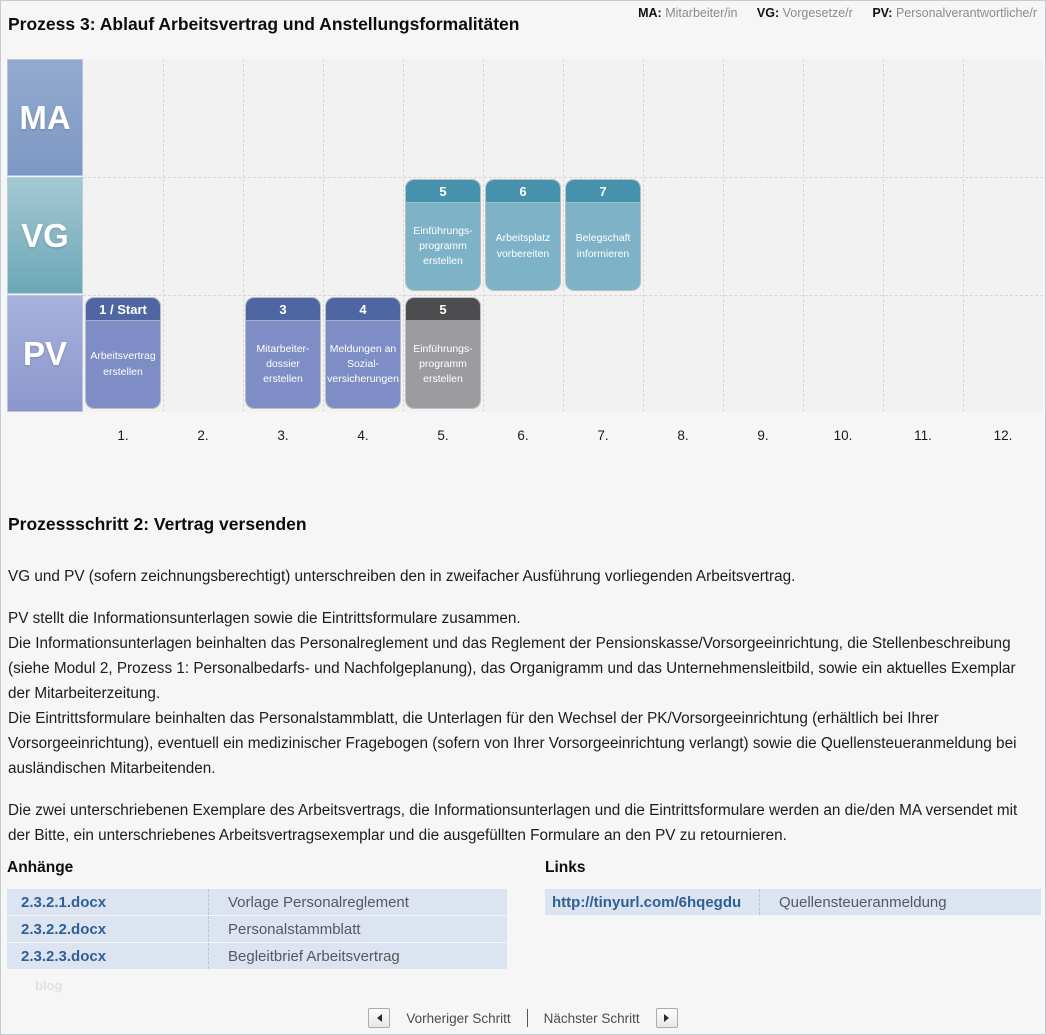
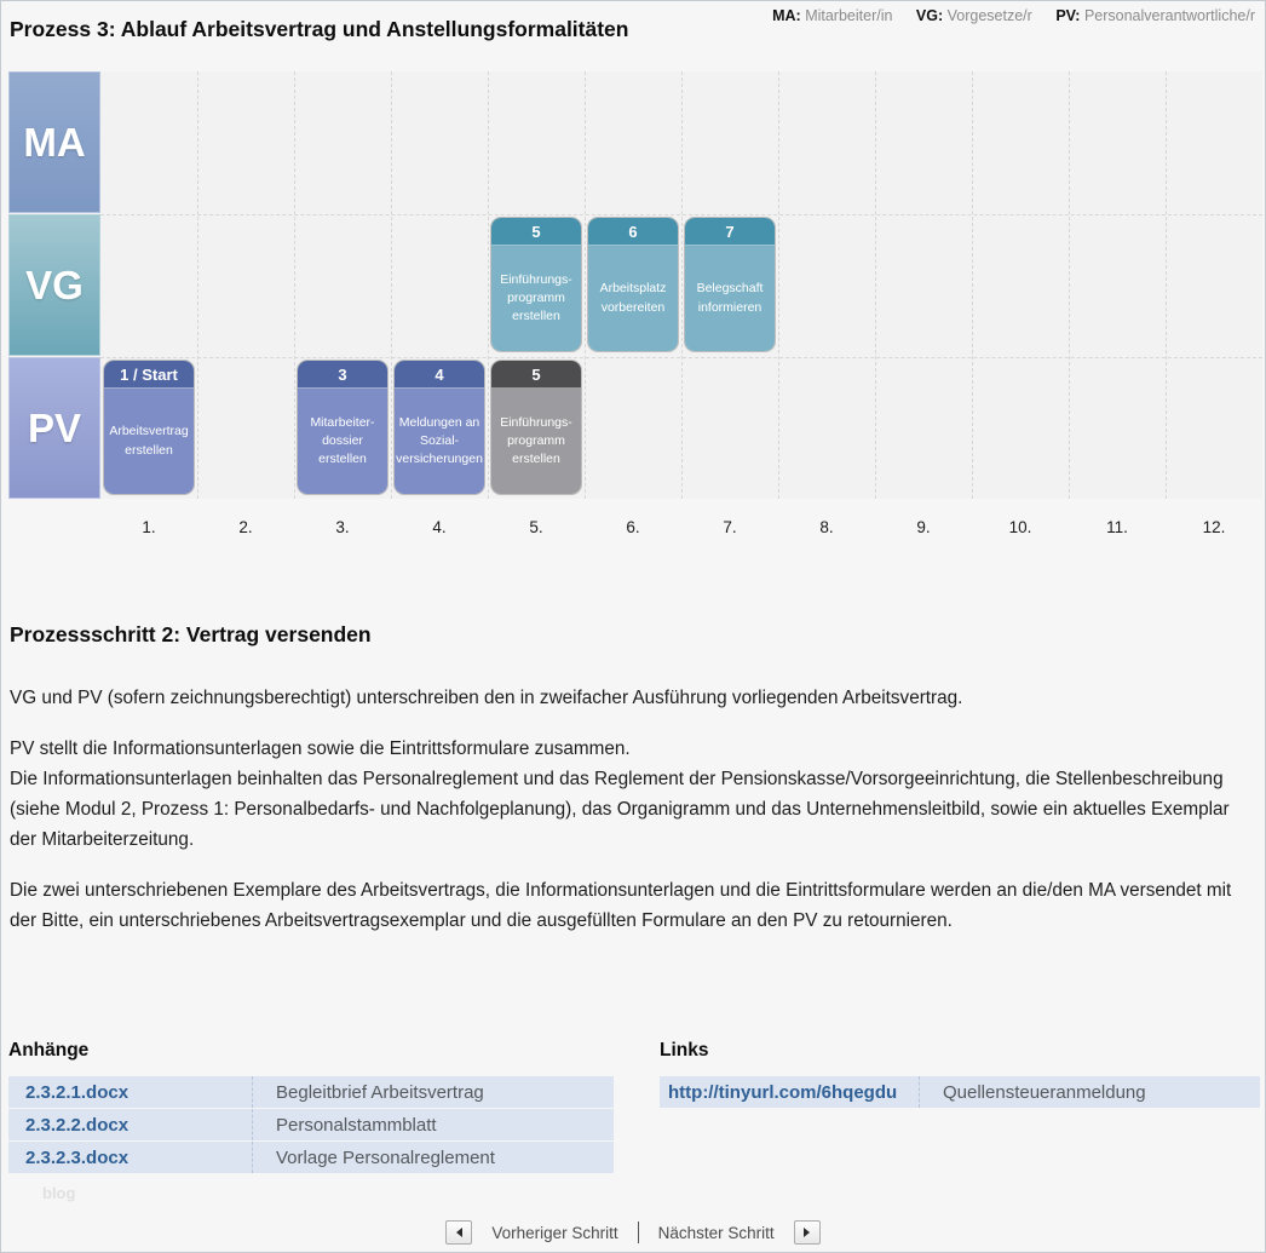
  Prozess 3: Ablauf Arbeitsvertrag und Anstellungsformalitäten
  MA: Mitarbeiter/in VG: Vorgesetze/r PV: Personalverantwortliche/r
  MA
  VG
  PV
  5
  Einführungs-
  programm
  erstellen
  6
  Arbeitsplatz
  vorbereiten
  7
  Belegschaft
  informieren
  1 / Start
  Arbeitsvertrag
  erstellen
  3
  Mitarbeiter-
  dossier erstellen
  4
  Meldungen an
  Sozial-
  versicherungen
  5
  Einführungs-
  programm
  erstellen
  1.
  2.
  3.
  4.
  5.
  6.
  7.
  8.
  9.
  10.
  11.
  12.
  Prozessschritt 2: Vertrag versenden
  VG und PV (sofern zeichnungsberechtigt) unterschreiben den in zweifacher Ausführung vorliegenden Arbeitsvertrag.
  PV stellt die Informationsunterlagen sowie die Eintrittsformulare zusammen.
  Die Informationsunterlagen beinhalten das Personalreglement und das Reglement der Pensionskasse/Vorsorgeeinrichtung, die Stellenbeschreibung (siehe Modul 2, Prozess 1: Personalbedarfs- und Nachfolgeplanung), das Organigramm und das Unternehmensleitbild, sowie ein aktuelles Exemplar der Mitarbeiterzeitung.
- Die Eintrittsformulare beinhalten das Personalstammblatt, die Unterlagen für den Wechsel der PK/Vorsorgeeinrichtung (erhältlich bei Ihrer Vorsorgeeinrichtung), eventuell ein medizinischer Fragebogen (sofern von Ihrer Vorsorgeeinrichtung verlangt) sowie die Quellensteueranmeldung bei ausländischen Mitarbeitenden.
  Die zwei unterschriebenen Exemplare des Arbeitsvertrags, die Informationsunterlagen und die Eintrittsformulare werden an die/den MA versendet mit der Bitte, ein unterschriebenes Arbeitsvertragsexemplar und die ausgefüllten Formulare an den PV zu retournieren.
  Anhänge
  2.3.2.1.docx
- Vorlage Personalreglement
+ Begleitbrief Arbeitsvertrag
  2.3.2.2.docx
  Personalstammblatt
  2.3.2.3.docx
- Begleitbrief Arbeitsvertrag
+ Vorlage Personalreglement
  Links
  http://tinyurl.com/6hqegdu
  Quellensteueranmeldung
  Vorheriger Schritt
  Nächster Schritt
